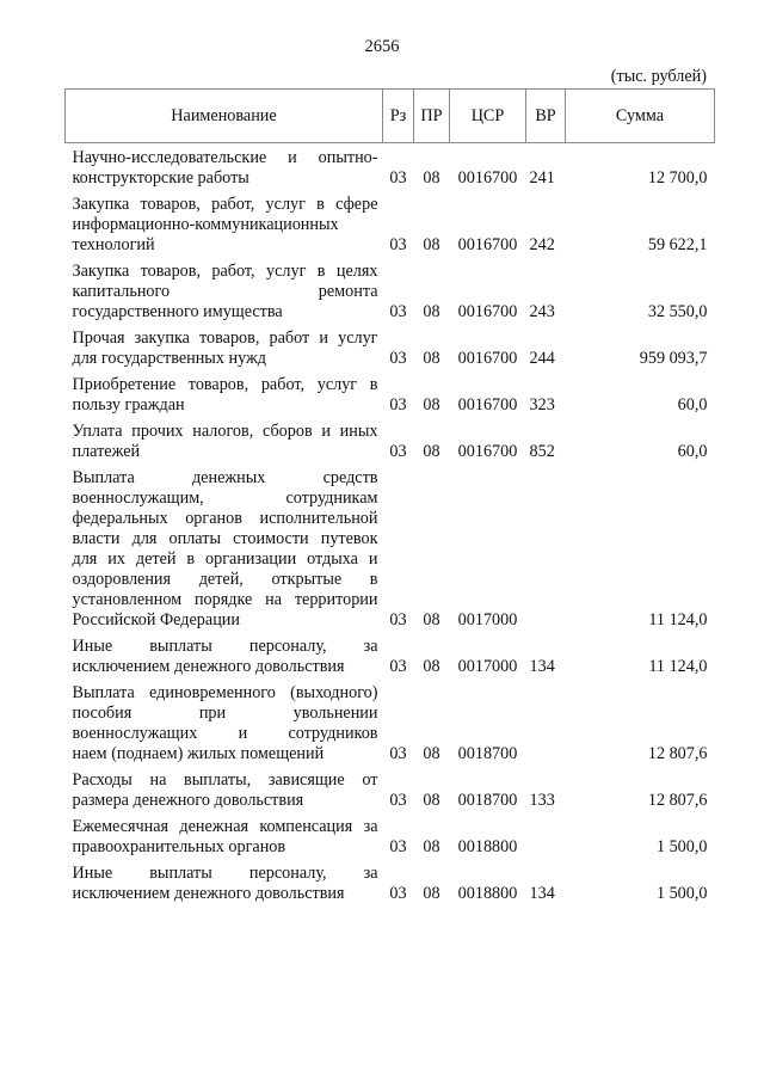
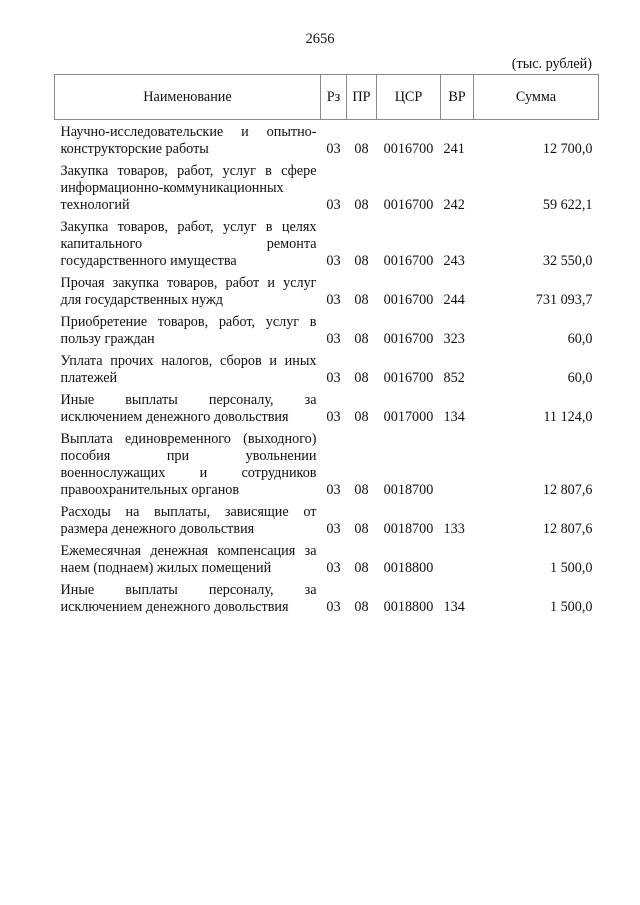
  2656
  (тыс. рублей)
  Наименование	Рз	ПР	ЦСР	ВР	Сумма
  Научно-исследовательские и опытно-конструкторские работы	03	08	0016700	241	12 700,0
  Закупка товаров, работ, услуг в сфереинформационно-коммуникационныхтехнологий	03	08	0016700	242	59 622,1
  Закупка товаров, работ, услуг в целяхкапитального ремонтагосударственного имущества	03	08	0016700	243	32 550,0
- Прочая закупка товаров, работ и услугдля государственных нужд	03	08	0016700	244	959 093,7
+ Прочая закупка товаров, работ и услугдля государственных нужд	03	08	0016700	244	731 093,7
  Приобретение товаров, работ, услуг впользу граждан	03	08	0016700	323	60,0
  Уплата прочих налогов, сборов и иныхплатежей	03	08	0016700	852	60,0
- Выплата денежных средстввоеннослужащим, сотрудникамфедеральных органов исполнительнойвласти для оплаты стоимости путевокдля их детей в организации отдыха иоздоровления детей, открытые вустановленном порядке на территорииРоссийской Федерации	03	08	0017000		11 124,0
  Иные выплаты персоналу, заисключением денежного довольствия	03	08	0017000	134	11 124,0
- Выплата единовременного (выходного)пособия при увольнениивоеннослужащих и сотрудниковнаем (поднаем) жилых помещений	03	08	0018700		12 807,6
+ Выплата единовременного (выходного)пособия при увольнениивоеннослужащих и сотрудниковправоохранительных органов	03	08	0018700		12 807,6
  Расходы на выплаты, зависящие отразмера денежного довольствия	03	08	0018700	133	12 807,6
- Ежемесячная денежная компенсация заправоохранительных органов	03	08	0018800		1 500,0
+ Ежемесячная денежная компенсация занаем (поднаем) жилых помещений	03	08	0018800		1 500,0
  Иные выплаты персоналу, заисключением денежного довольствия	03	08	0018800	134	1 500,0
